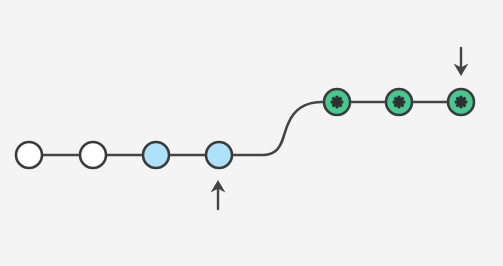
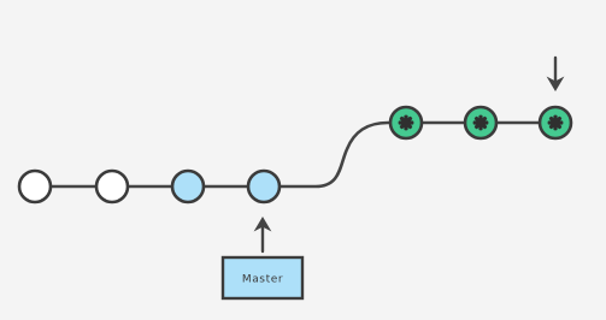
+ Master
